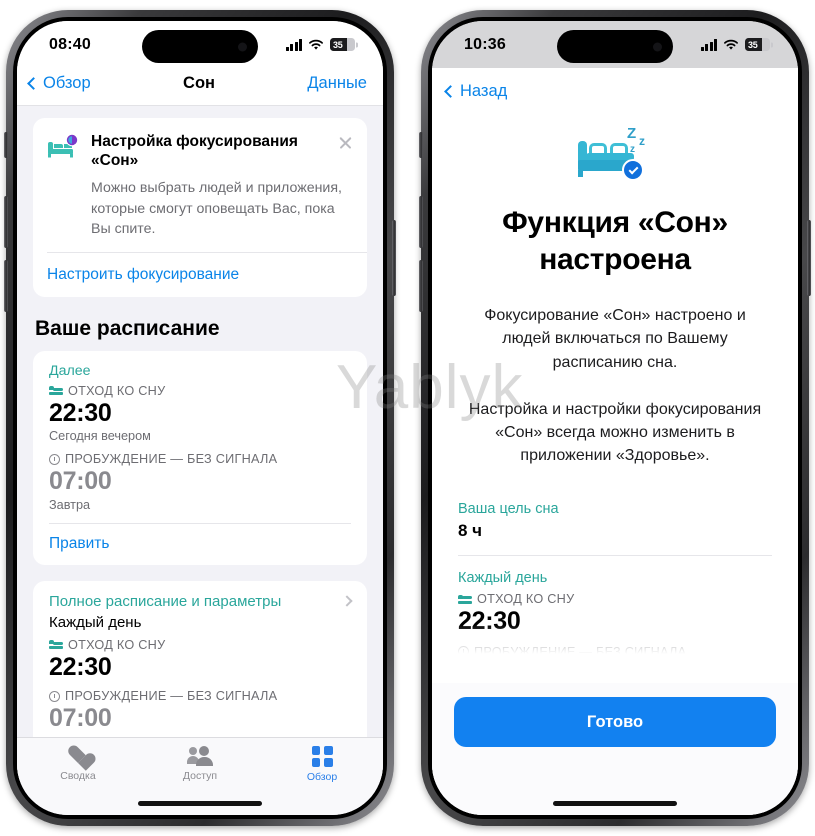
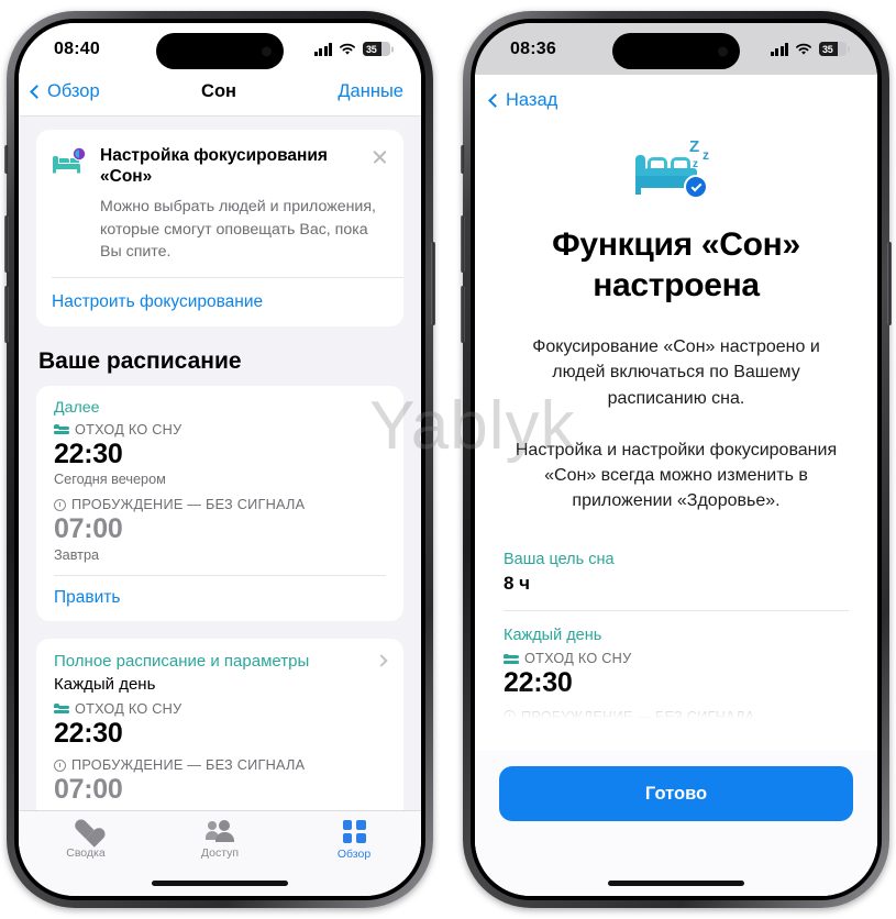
  08:40
  35
  Обзор
  Сон
  Данные
  Настройка фокусирования «Сон»
  Можно выбрать людей и приложения, которые смогут оповещать Вас, пока Вы спите.
  Настроить фокусирование
  Ваше расписание
  Далее
  ОТХОД КО СНУ
  22:30
  Сегодня вечером
  ПРОБУЖДЕНИЕ — БЕЗ СИГНАЛА
  07:00
  Завтра
  Править
  Полное расписание и параметры
  Каждый день
  ОТХОД КО СНУ
  22:30
  ПРОБУЖДЕНИЕ — БЕЗ СИГНАЛА
  07:00
  Сводка
  Доступ
  Обзор
- 10:36
+ 08:36
  35
  Назад
  Z
  z
  z
  Функция «Сон» настроена
  Фокусирование «Сон» настроено и людей включаться по Вашему расписанию сна.
  Настройка и настройки фокусирования «Сон» всегда можно изменить в приложении «Здоровье».
  Ваша цель сна
  8 ч
  Каждый день
  ОТХОД КО СНУ
  22:30
  Готово
  Yablyk
